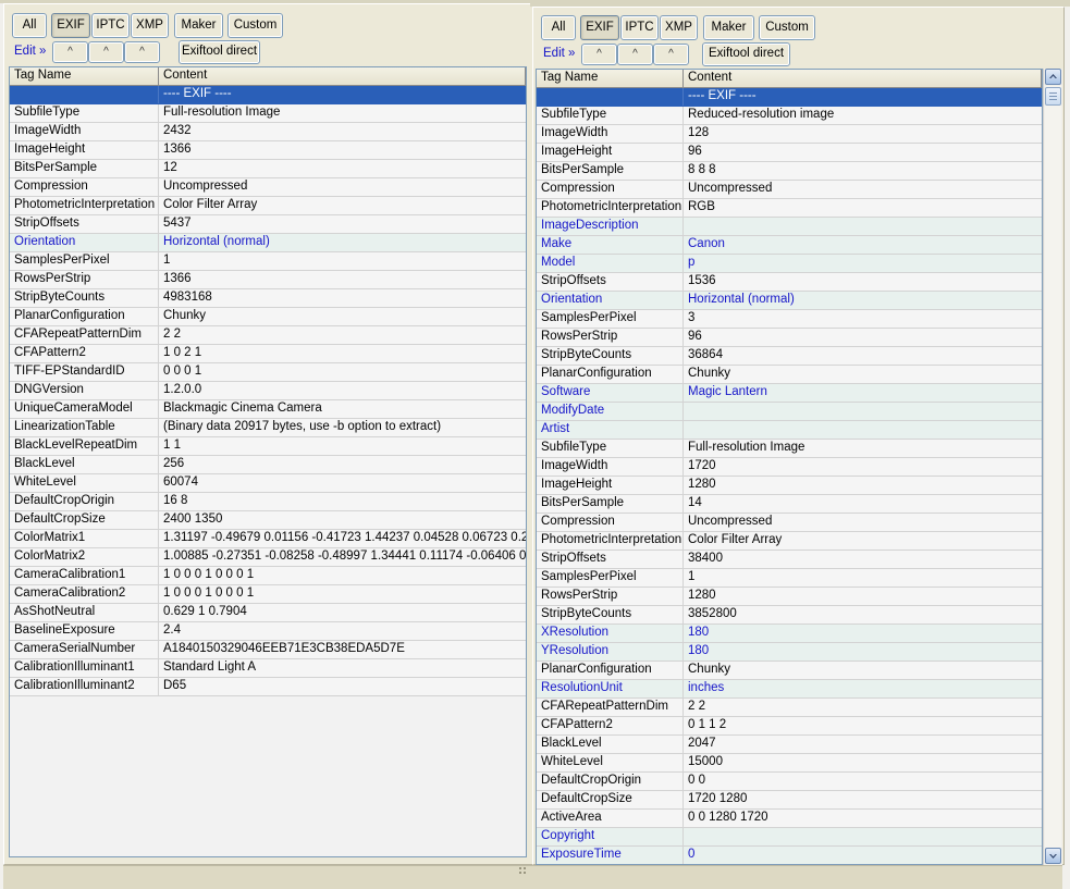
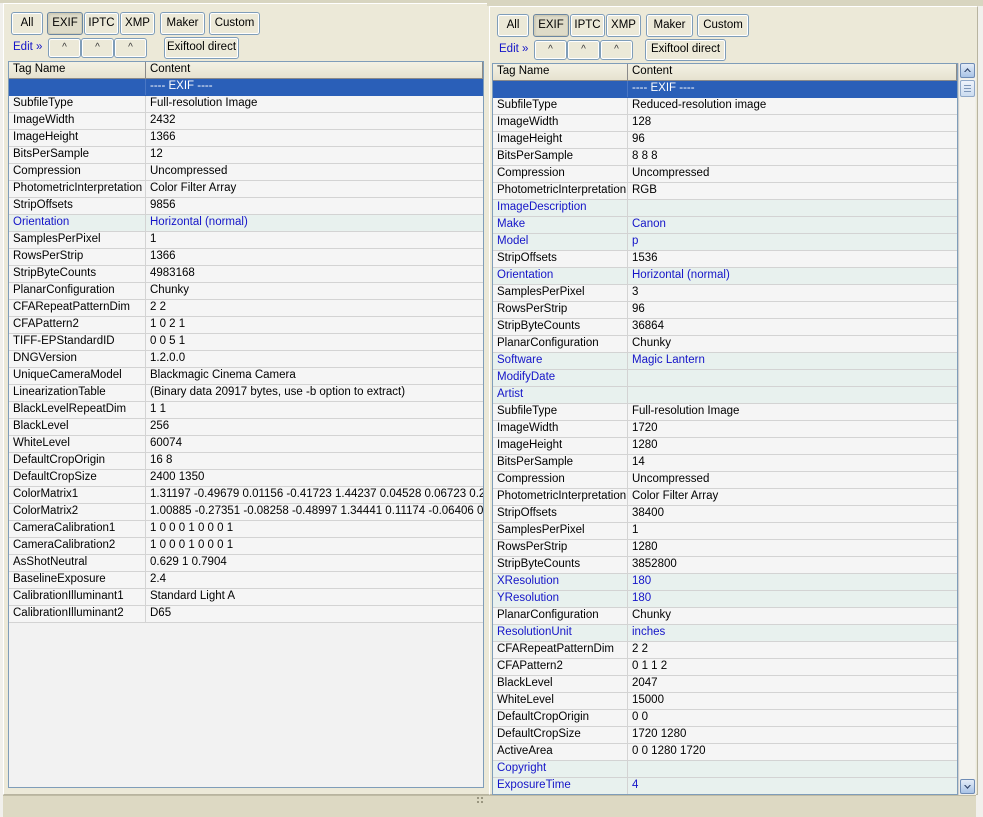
  All
  EXIF
  IPTC
  XMP
  Maker
  Custom
  Edit »
  ^
  ^
  ^
  Exiftool direct
  Tag Name
  Content
  ---- EXIF ----
  SubfileType
  Full-resolution Image
  ImageWidth
  2432
  ImageHeight
  1366
  BitsPerSample
  12
  Compression
  Uncompressed
  PhotometricInterpretation
  Color Filter Array
  StripOffsets
- 5437
+ 9856
  Orientation
  Horizontal (normal)
  SamplesPerPixel
  1
  RowsPerStrip
  1366
  StripByteCounts
  4983168
  PlanarConfiguration
  Chunky
  CFARepeatPatternDim
  2 2
  CFAPattern2
  1 0 2 1
  TIFF-EPStandardID
- 0 0 0 1
+ 0 0 5 1
  DNGVersion
  1.2.0.0
  UniqueCameraModel
  Blackmagic Cinema Camera
  LinearizationTable
  (Binary data 20917 bytes, use -b option to extract)
  BlackLevelRepeatDim
  1 1
  BlackLevel
  256
  WhiteLevel
  60074
  DefaultCropOrigin
  16 8
  DefaultCropSize
  2400 1350
  ColorMatrix1
  1.31197 -0.49679 0.01156 -0.41723 1.44237 0.04528 0.06723 0.2
  ColorMatrix2
  1.00885 -0.27351 -0.08258 -0.48997 1.34441 0.11174 -0.06406 0
  CameraCalibration1
  1 0 0 0 1 0 0 0 1
  CameraCalibration2
  1 0 0 0 1 0 0 0 1
  AsShotNeutral
  0.629 1 0.7904
  BaselineExposure
  2.4
- CameraSerialNumber
- A1840150329046EEB71E3CB38EDA5D7E
  CalibrationIlluminant1
  Standard Light A
  CalibrationIlluminant2
  D65
  All
  EXIF
  IPTC
  XMP
  Maker
  Custom
  Edit »
  ^
  ^
  ^
  Exiftool direct
  Tag Name
  Content
  ---- EXIF ----
  SubfileType
  Reduced-resolution image
  ImageWidth
  128
  ImageHeight
  96
  BitsPerSample
  8 8 8
  Compression
  Uncompressed
  PhotometricInterpretation
  RGB
  ImageDescription
  Make
  Canon
  Model
  p
  StripOffsets
  1536
  Orientation
  Horizontal (normal)
  SamplesPerPixel
  3
  RowsPerStrip
  96
  StripByteCounts
  36864
  PlanarConfiguration
  Chunky
  Software
  Magic Lantern
  ModifyDate
  Artist
  SubfileType
  Full-resolution Image
  ImageWidth
  1720
  ImageHeight
  1280
  BitsPerSample
  14
  Compression
  Uncompressed
  PhotometricInterpretation
  Color Filter Array
  StripOffsets
  38400
  SamplesPerPixel
  1
  RowsPerStrip
  1280
  StripByteCounts
  3852800
  XResolution
  180
  YResolution
  180
  PlanarConfiguration
  Chunky
  ResolutionUnit
  inches
  CFARepeatPatternDim
  2 2
  CFAPattern2
  0 1 1 2
  BlackLevel
  2047
  WhiteLevel
  15000
  DefaultCropOrigin
  0 0
  DefaultCropSize
  1720 1280
  ActiveArea
  0 0 1280 1720
  Copyright
  ExposureTime
- 0
+ 4
